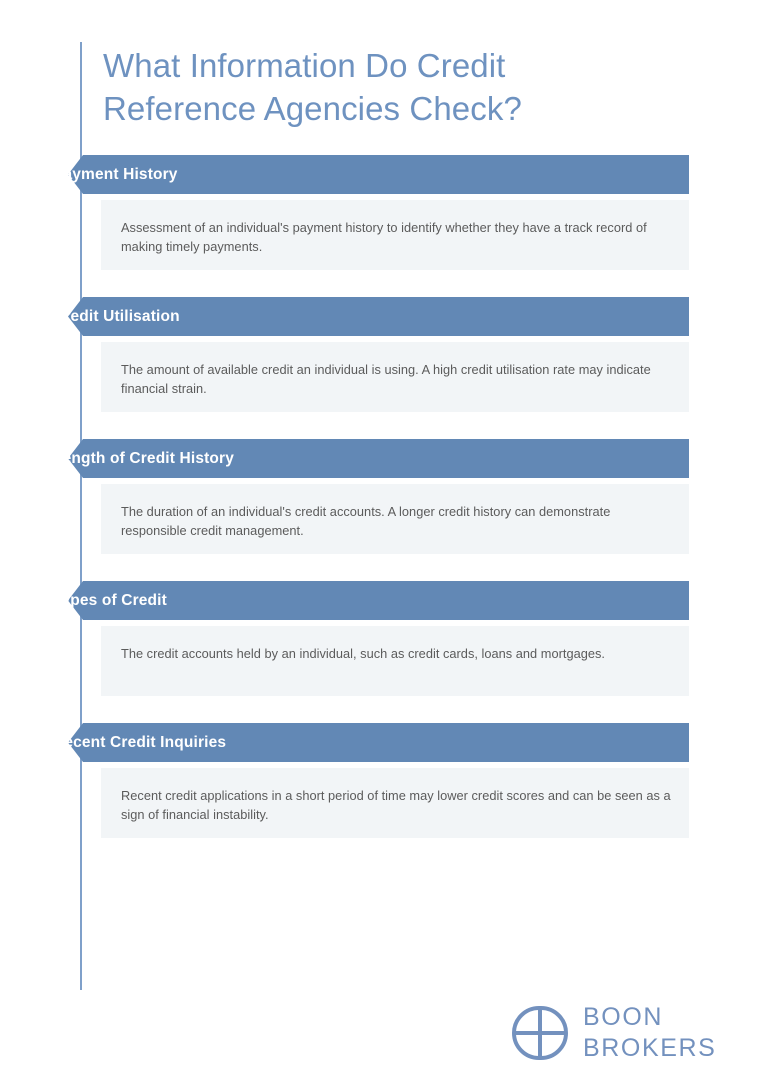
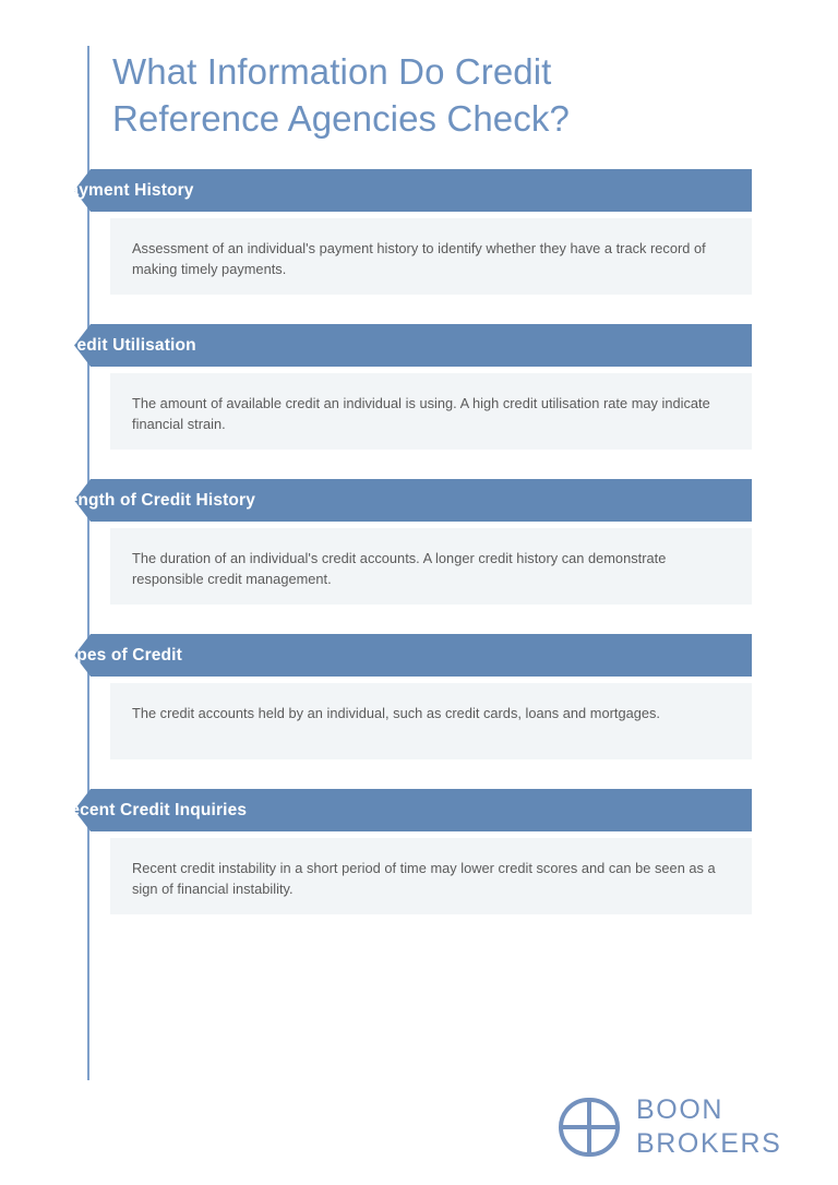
  What Information Do Credit
  Reference Agencies Check?
  Payment History
  Assessment of an individual's payment history to identify whether they have a track record of making timely payments.
  Credit Utilisation
  The amount of available credit an individual is using. A high credit utilisation rate may indicate financial strain.
  Length of Credit History
  The duration of an individual's credit accounts. A longer credit history can demonstrate responsible credit management.
  Types of Credit
  The credit accounts held by an individual, such as credit cards, loans and mortgages.
  Recent Credit Inquiries
- Recent credit applications in a short period of time may lower credit scores and can be seen as a sign of financial instability.
+ Recent credit instability in a short period of time may lower credit scores and can be seen as a sign of financial instability.
  BOON BROKERS
